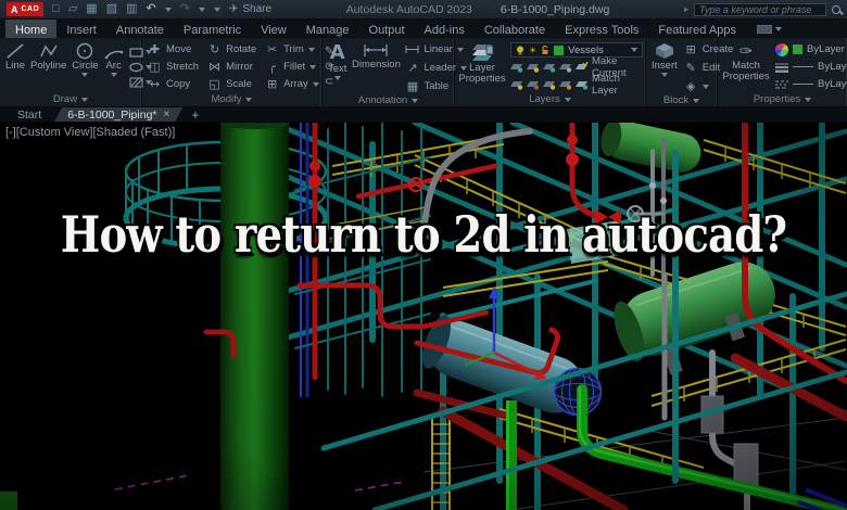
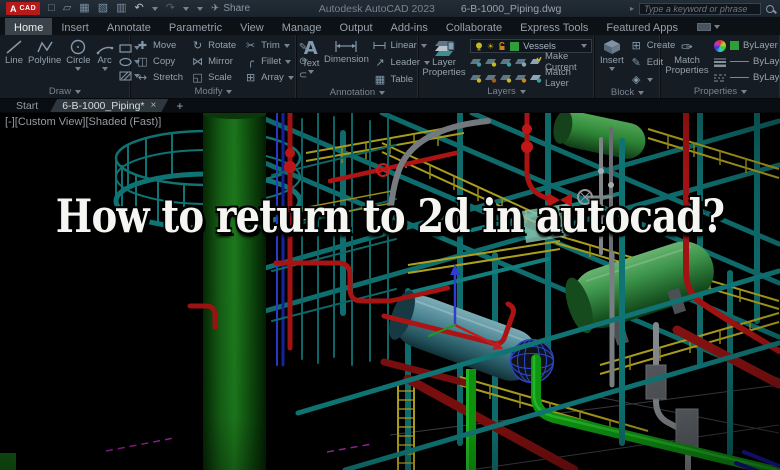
  A
  □
  ▱
  ▦
  ▧
  ▥
  ↶
  ↷
  ✈
  Share
  Autodesk AutoCAD 2023
  6-B-1000_Piping.dwg
  ▸
  Type a keyword or phrase
  Home
  Insert
  Annotate
  Parametric
  View
  Manage
  Output
  Add-ins
  Collaborate
  Express Tools
  Featured Apps
  Line
  Polyline
  Circle
  Arc
  Draw
  ✚
  Move
  ◫
- Stretch
+ Copy
  ↔
- Copy
+ Stretch
  ↻
  Rotate
  ⋈
  Mirror
  ◱
  Scale
  ✂
  Trim
  ╭
  Fillet
  ⊞
  Array
  ✎
  ⊙
  ⊂
  Modify
  A
  Text
  Dimension
  Linear
  ↗
  Leader
  ▦
  Table
  Annotation
  Layer Properties
  ☀
  Vessels
  Make Current
  Match Layer
  Layers
  Insert
  ⊞
  Create
  ✎
  Edit
  ◈
  Block
  ✑
  Match Properties
  ByLayer
  ByLay
  ByLay
  Properties
  Start
  6-B-1000_Piping*
  ×
  +
  [-][Custom View][Shaded (Fast)]
  How to return to 2d in autocad?
